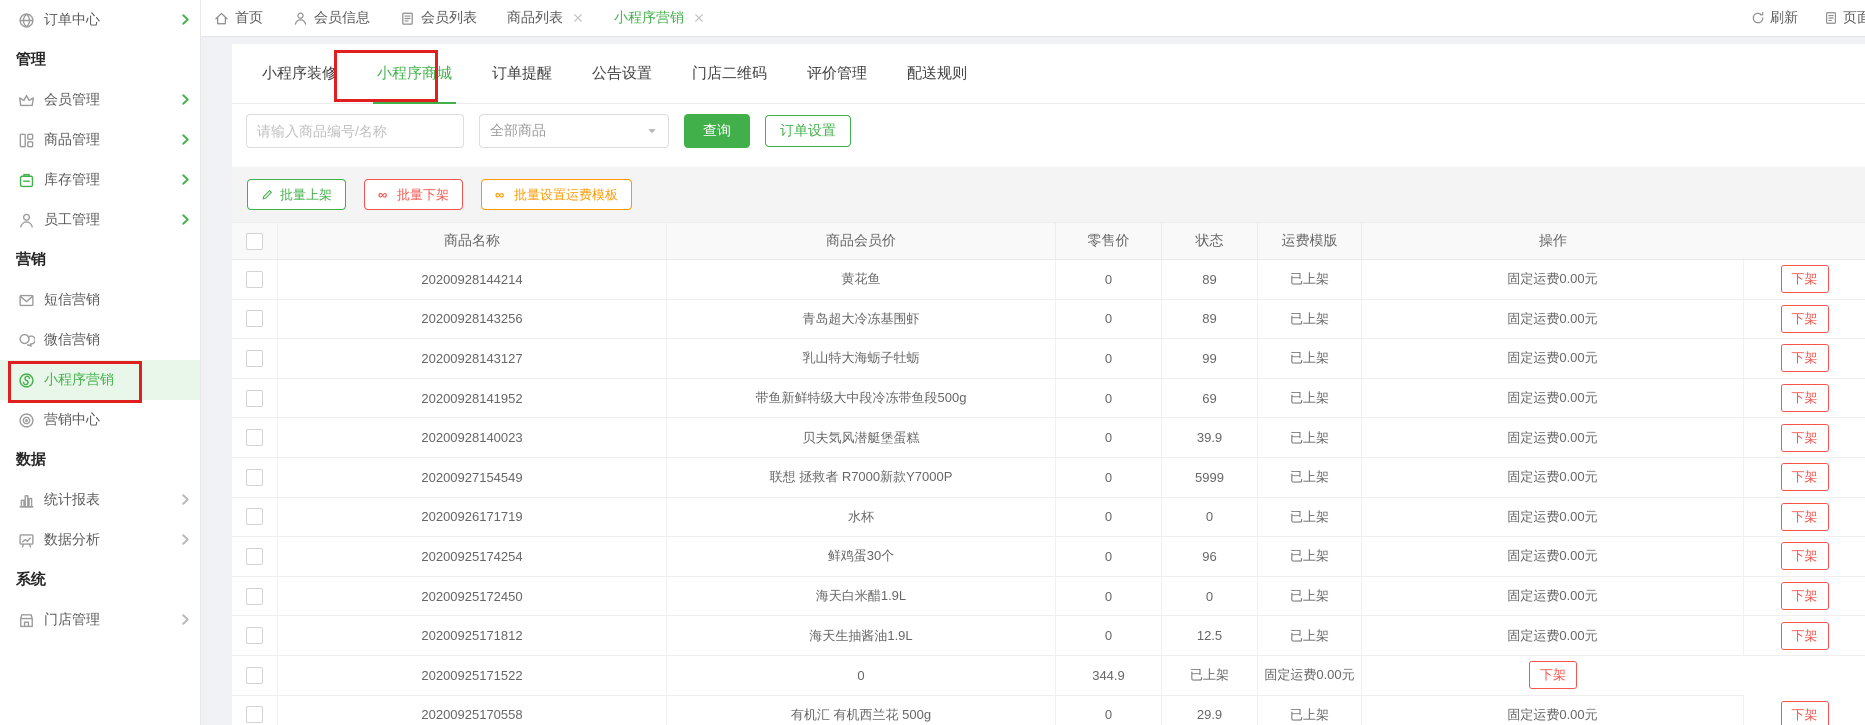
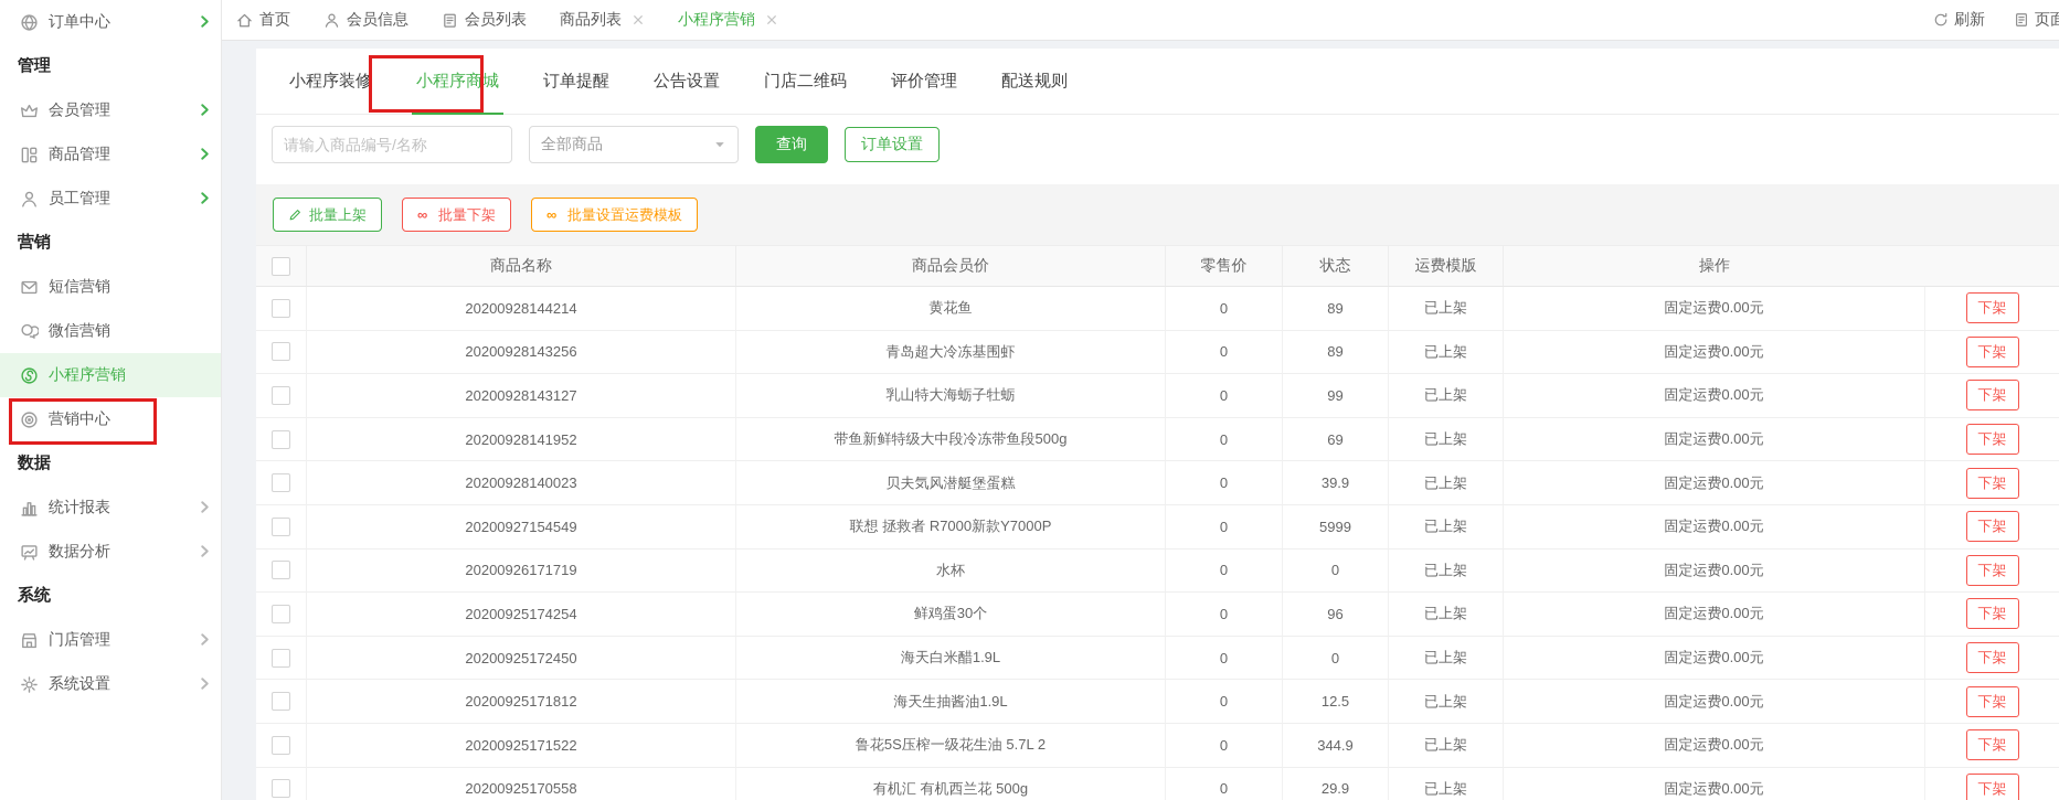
  订单中心
  管理
  会员管理
  商品管理
- 库存管理
  员工管理
  营销
  短信营销
  微信营销
  小程序营销
  营销中心
  数据
  统计报表
  数据分析
  系统
  门店管理
+ 系统设置
  首页
  会员信息
  会员列表
  商品列表
  小程序营销
  刷新
  小程序装修
  小程序商城
  订单提醒
  公告设置
  门店二维码
  评价管理
  配送规则
  请输入商品编号/名称
  全部商品
  查询
  订单设置
  批量上架
  ∞
  批量下架
  ∞
  批量设置运费模板
  商品名称
  商品会员价
  零售价
  状态
  运费模版
  操作
  20200928144214
  黄花鱼
  0
  89
  已上架
  固定运费0.00元
  下架
  20200928143256
  青岛超大冷冻基围虾
  0
  89
  已上架
  固定运费0.00元
  下架
  20200928143127
  乳山特大海蛎子牡蛎
  0
  99
  已上架
  固定运费0.00元
  下架
  20200928141952
  带鱼新鲜特级大中段冷冻带鱼段500g
  0
  69
  已上架
  固定运费0.00元
  下架
  20200928140023
  贝夫気风潜艇堡蛋糕
  0
  39.9
  已上架
  固定运费0.00元
  下架
  20200927154549
  联想 拯救者 R7000新款Y7000P
  0
  5999
  已上架
  固定运费0.00元
  下架
  20200926171719
  水杯
  0
  0
  已上架
  固定运费0.00元
  下架
  20200925174254
  鲜鸡蛋30个
  0
  96
  已上架
  固定运费0.00元
  下架
  20200925172450
  海天白米醋1.9L
  0
  0
  已上架
  固定运费0.00元
  下架
  20200925171812
  海天生抽酱油1.9L
  0
  12.5
  已上架
  固定运费0.00元
  下架
  20200925171522
+ 鲁花5S压榨一级花生油 5.7L 2
  0
  344.9
  已上架
  固定运费0.00元
  下架
  20200925170558
  有机汇 有机西兰花 500g
  0
  29.9
  已上架
  固定运费0.00元
  下架
